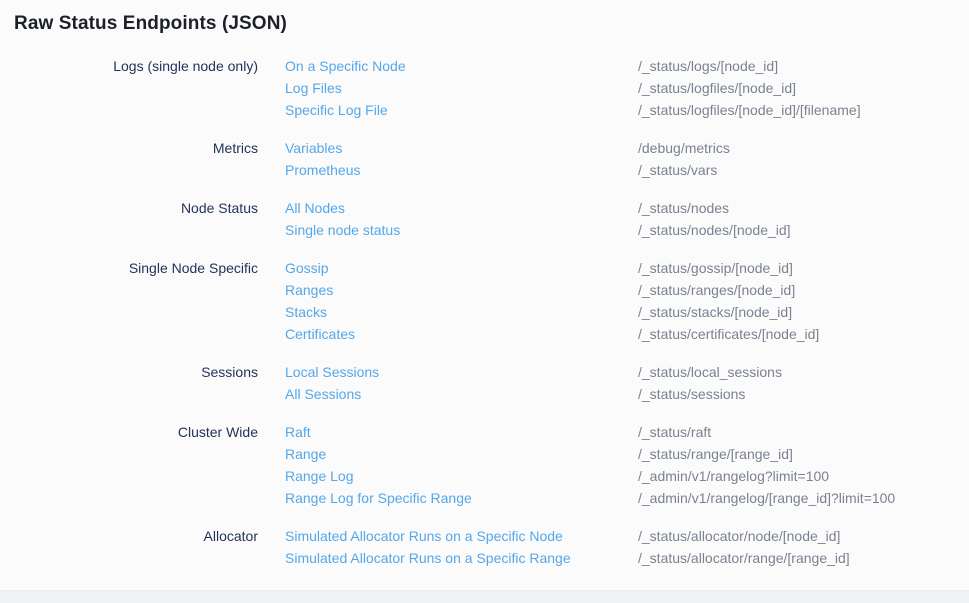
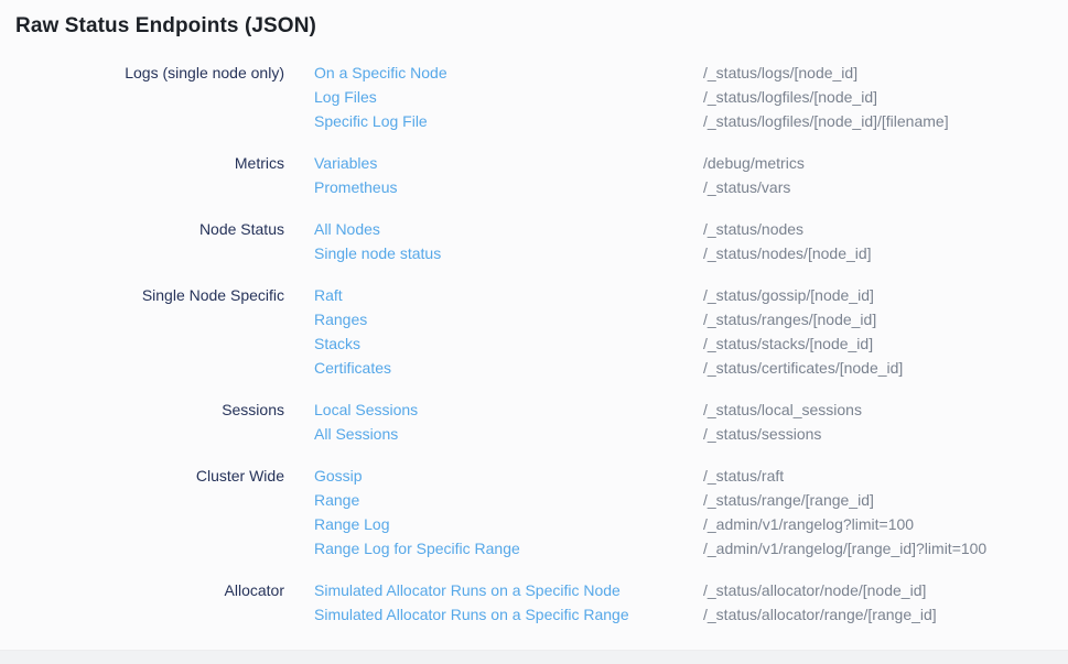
  Raw Status Endpoints (JSON)
  Logs (single node only)
  On a Specific Node
  Log Files
  Specific Log File
  /_status/logs/[node_id]
  /_status/logfiles/[node_id]
  /_status/logfiles/[node_id]/[filename]
  Metrics
  Variables
  Prometheus
  /debug/metrics
  /_status/vars
  Node Status
  All Nodes
  Single node status
  /_status/nodes
  /_status/nodes/[node_id]
  Single Node Specific
- Gossip
+ Raft
  Ranges
  Stacks
  Certificates
  /_status/gossip/[node_id]
  /_status/ranges/[node_id]
  /_status/stacks/[node_id]
  /_status/certificates/[node_id]
  Sessions
  Local Sessions
  All Sessions
  /_status/local_sessions
  /_status/sessions
  Cluster Wide
- Raft
+ Gossip
  Range
  Range Log
  Range Log for Specific Range
  /_status/raft
  /_status/range/[range_id]
  /_admin/v1/rangelog?limit=100
  /_admin/v1/rangelog/[range_id]?limit=100
  Allocator
  Simulated Allocator Runs on a Specific Node
  Simulated Allocator Runs on a Specific Range
  /_status/allocator/node/[node_id]
  /_status/allocator/range/[range_id]
